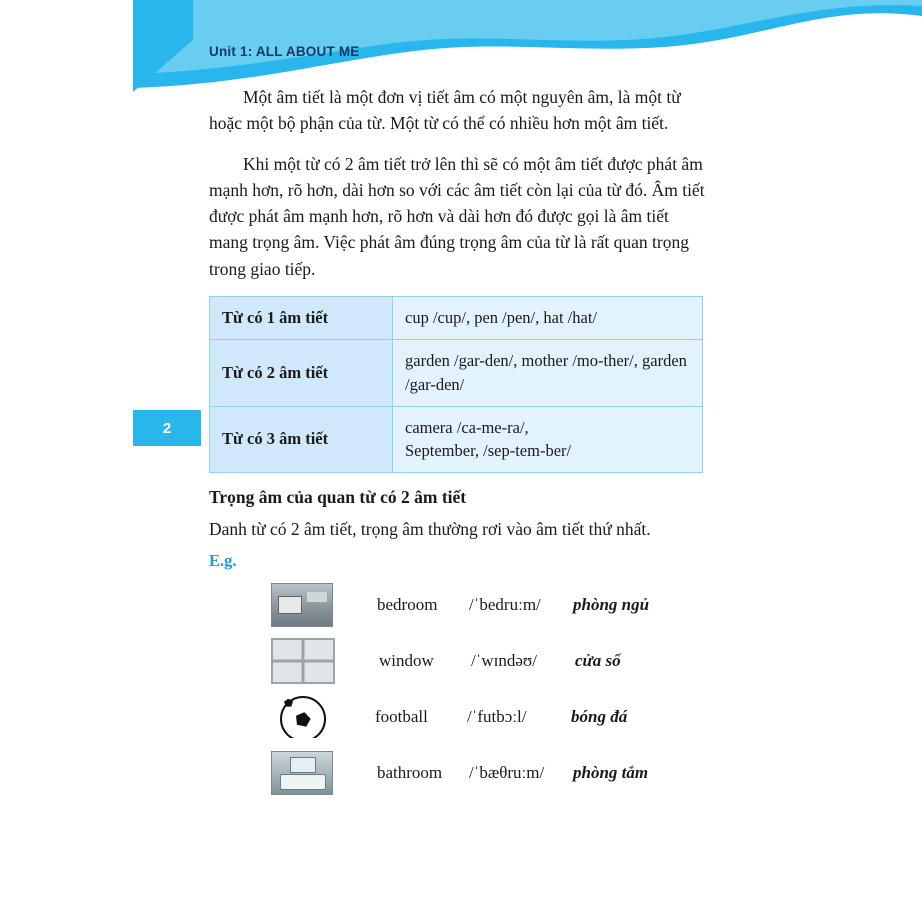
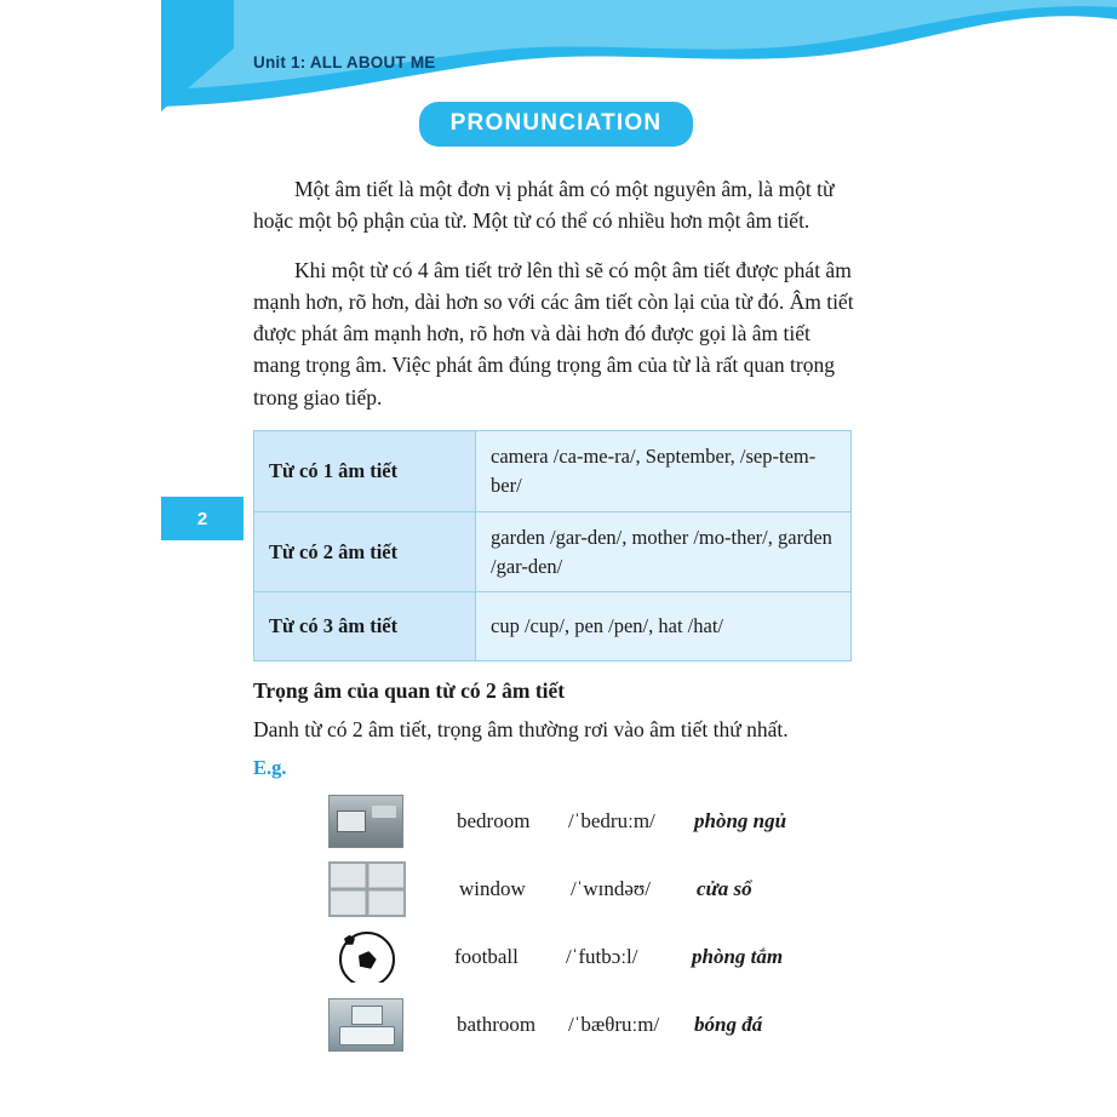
  2
  Unit 1: ALL ABOUT ME
+ PRONUNCIATION
- Một âm tiết là một đơn vị tiết âm có một nguyên âm, là một từ hoặc một bộ phận của từ. Một từ có thể có nhiều hơn một âm tiết.
+ Một âm tiết là một đơn vị phát âm có một nguyên âm, là một từ hoặc một bộ phận của từ. Một từ có thể có nhiều hơn một âm tiết.
- Khi một từ có 2 âm tiết trở lên thì sẽ có một âm tiết được phát âm mạnh hơn, rõ hơn, dài hơn so với các âm tiết còn lại của từ đó. Âm tiết được phát âm mạnh hơn, rõ hơn và dài hơn đó được gọi là âm tiết mang trọng âm. Việc phát âm đúng trọng âm của từ là rất quan trọng trong giao tiếp.
+ Khi một từ có 4 âm tiết trở lên thì sẽ có một âm tiết được phát âm mạnh hơn, rõ hơn, dài hơn so với các âm tiết còn lại của từ đó. Âm tiết được phát âm mạnh hơn, rõ hơn và dài hơn đó được gọi là âm tiết mang trọng âm. Việc phát âm đúng trọng âm của từ là rất quan trọng trong giao tiếp.
- Từ có 1 âm tiết	cup /cup/, pen /pen/, hat /hat/
+ Từ có 1 âm tiết	camera /ca-me-ra/, September, /sep-tem-ber/
  Từ có 2 âm tiết	garden /gar-den/, mother /mo-ther/, garden /gar-den/
- Từ có 3 âm tiết	camera /ca-me-ra/, September, /sep-tem-ber/
+ Từ có 3 âm tiết	cup /cup/, pen /pen/, hat /hat/
  Trọng âm của quan từ có 2 âm tiết
  Danh từ có 2 âm tiết, trọng âm thường rơi vào âm tiết thứ nhất.
  E.g.
  bedroom
  /ˈbedruːm/
  phòng ngủ
  window
  /ˈwɪndəʊ/
  cửa sổ
  football
  /ˈfutbɔːl/
- bóng đá
+ phòng tắm
  bathroom
  /ˈbæθruːm/
- phòng tắm
+ bóng đá
